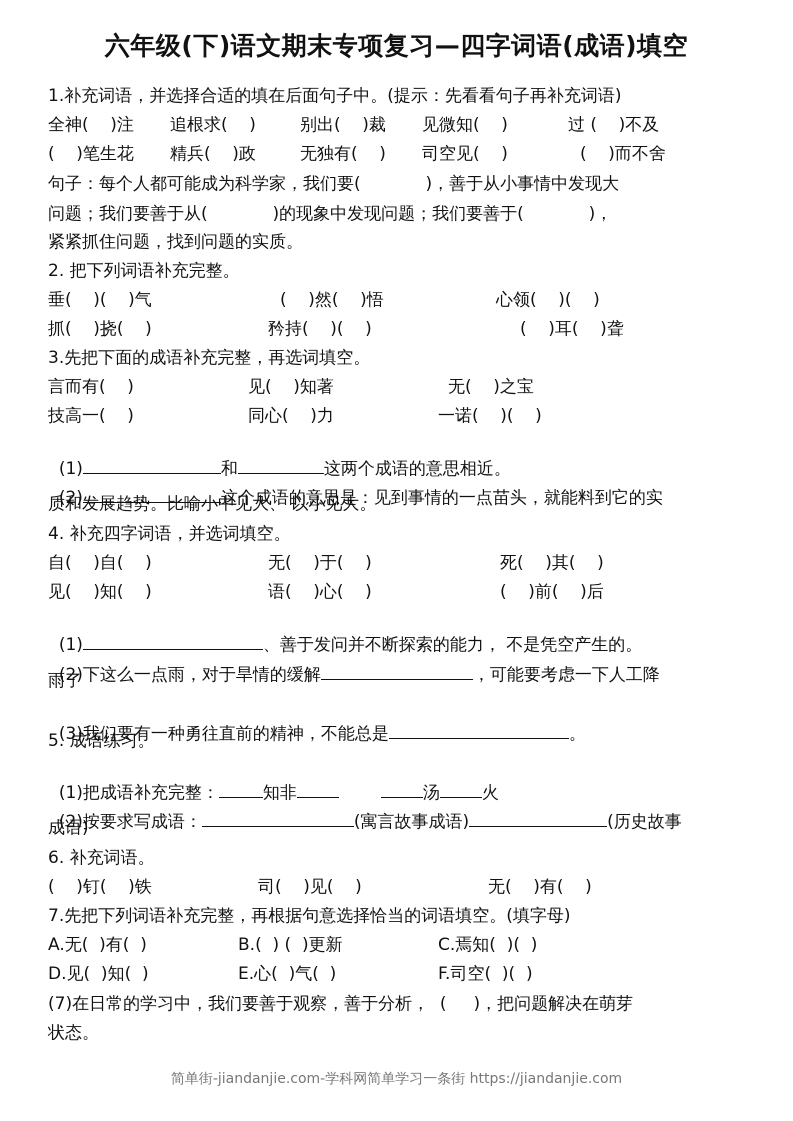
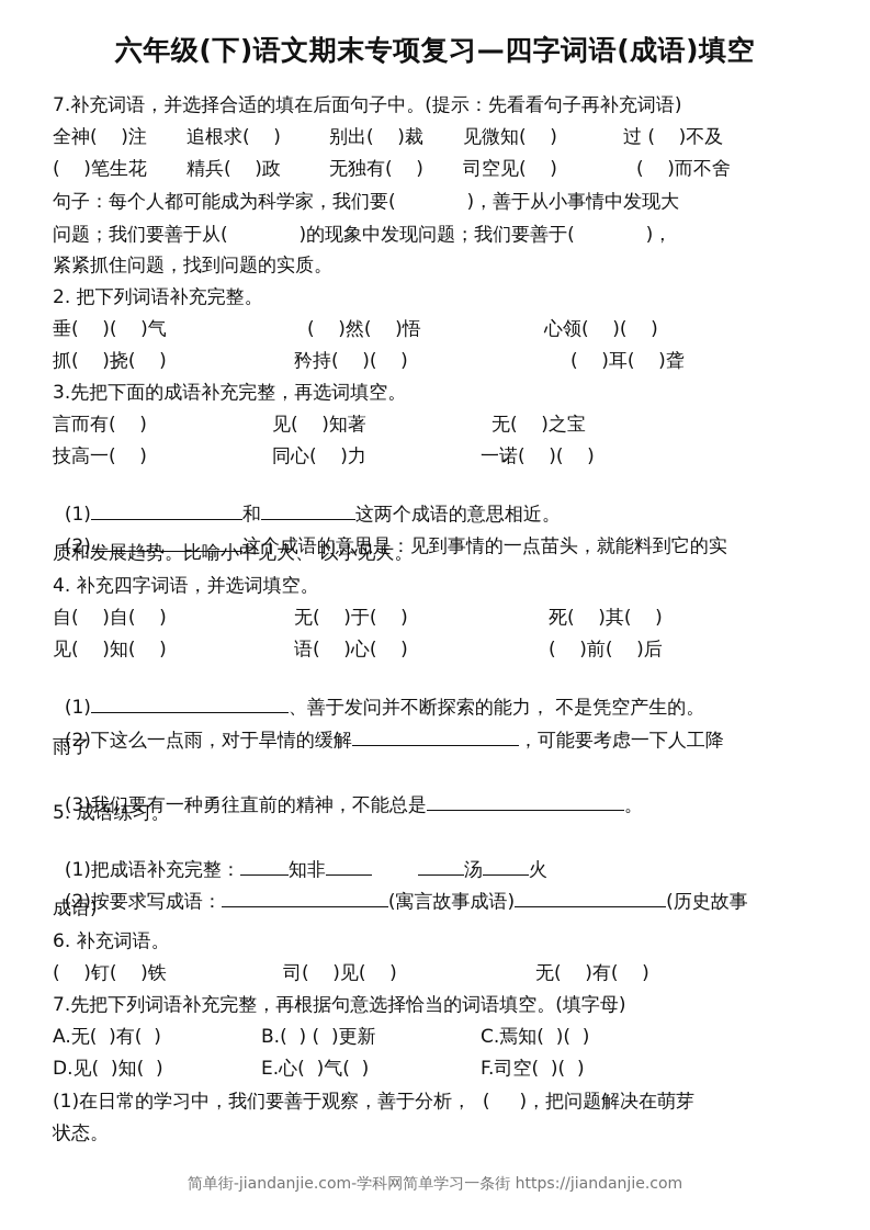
  六年级(下)语文期末专项复习—四字词语(成语)填空
- 1.补充词语，并选择合适的填在后面句子中。(提示：先看看句子再补充词语)
+ 7.补充词语，并选择合适的填在后面句子中。(提示：先看看句子再补充词语)
  全神( )注
  追根求( )
  别出( )裁
  见微知( )
  过 ( )不及
  ( )笔生花
  精兵( )政
  无独有( )
  司空见( )
  ( )而不舍
  句子：每个人都可能成为科学家，我们要( )，善于从小事情中发现大
  问题；我们要善于从( )的现象中发现问题；我们要善于( )，
  紧紧抓住问题，找到问题的实质。
  2. 把下列词语补充完整。
  垂( )( )气
  ( )然( )悟
  心领( )( )
  抓( )挠( )
  矜持( )( )
  ( )耳( )聋
  3.先把下面的成语补充完整，再选词填空。
  言而有( )
  见( )知著
  无( )之宝
  技高一( )
  同心( )力
  一诺( )( )
  (1) 和 这两个成语的意思相近。
  (2) 这个成语的意思是：见到事情的一点苗头，就能料到它的实
  质和发展趋势。比喻小中见大、 以小见大。
  4. 补充四字词语，并选词填空。
  自( )自( )
  无( )于( )
  死( )其( )
  见( )知( )
  语( )心( )
  ( )前( )后
  (1) 、善于发问并不断探索的能力， 不是凭空产生的。
  (2)下这么一点雨，对于旱情的缓解 ，可能要考虑一下人工降
  雨了
  (3)我们要有一种勇往直前的精神，不能总是 。
  5. 成语练习。
  (1)把成语补充完整： 知非 汤 火
  (2)按要求写成语： (寓言故事成语) (历史故事
  成语)
  6. 补充词语。
  ( )钉( )铁
  司( )见( )
  无( )有( )
  7.先把下列词语补充完整，再根据句意选择恰当的词语填空。(填字母)
  A.无( )有( )
  B.( ) ( )更新
  C.焉知( )( )
  D.见( )知( )
  E.心( )气( )
  F.司空( )( )
- (7)在日常的学习中，我们要善于观察，善于分析， ( )，把问题解决在萌芽
+ (1)在日常的学习中，我们要善于观察，善于分析， ( )，把问题解决在萌芽
  状态。
  简单街-jiandanjie.com-学科网简单学习一条街 https://jiandanjie.com
